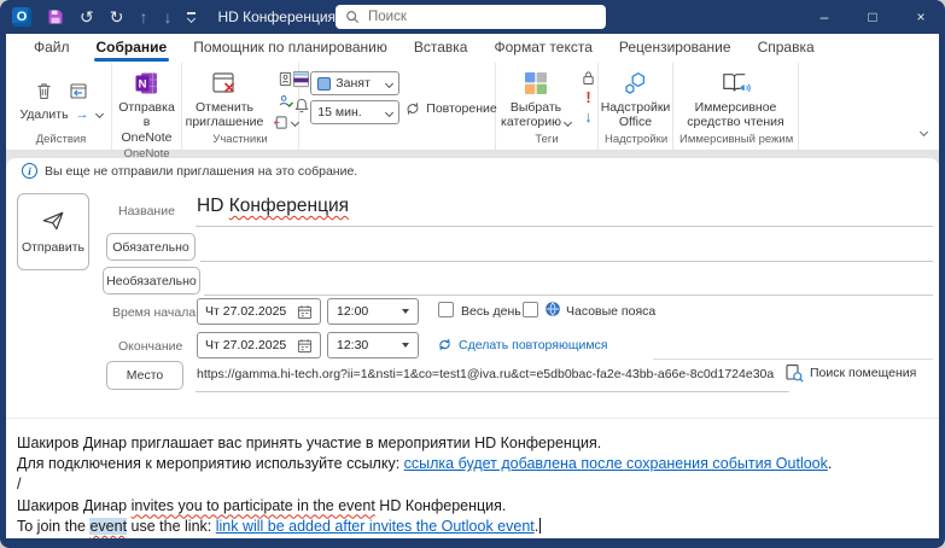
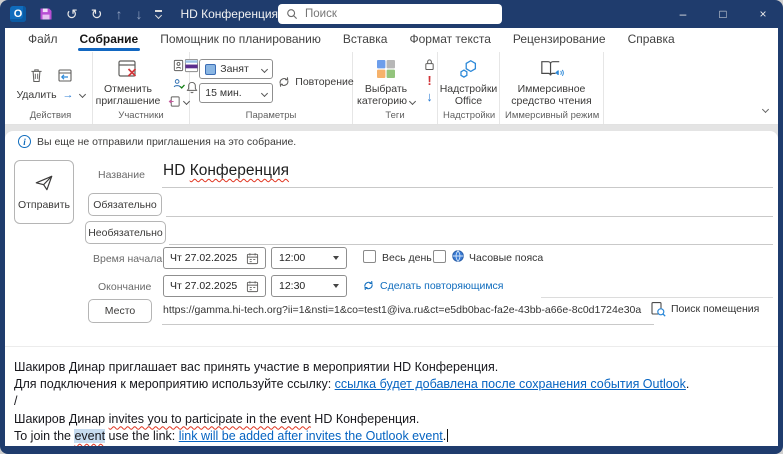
  O
  ↺
  ↻
  ↑
  ↓
  Поиск
  –
  □
  ×
  Файл
  Собрание
  Помощник по планированию
  Вставка
  Формат текста
  Рецензирование
  Справка
  Удалить
  →
  Действия
- N
- Отправка
- в OneNote
- OneNote
  Отменить
  приглашение
  Участники
  Занят
  15 мин.
  Повторение
+ Параметры
  Выбрать
  категорию
  !
  ↓
  Теги
  Надстройки
  Office
  Надстройки
  Иммерсивное
  средство чтения
  Иммерсивный режим
  i
  Вы еще не отправили приглашения на это собрание.
  Отправить
  Название
  HD Конференция
  Обязательно
  Необязательно
  Время начала
  Чт 27.02.2025
  12:00
  Весь день
  Часовые пояса
  Окончание
  Чт 27.02.2025
  12:30
  Сделать повторяющимся
  Место
  https://gamma.hi-tech.org?ii=1&nsti=1&co=test1@iva.ru&ct=e5db0bac-fa2e-43bb-a66e-8c0d1724e30a
  Поиск помещения
  Шакиров Динар приглашает вас принять участие в мероприятии HD Конференция.
  Для подключения к мероприятию используйте ссылку: ссылка будет добавлена после сохранения события Outlook.
  /
  Шакиров Динар invites you to participate in the event HD Конференция.
  To join the event use the link: link will be added after invites the Outlook event.
